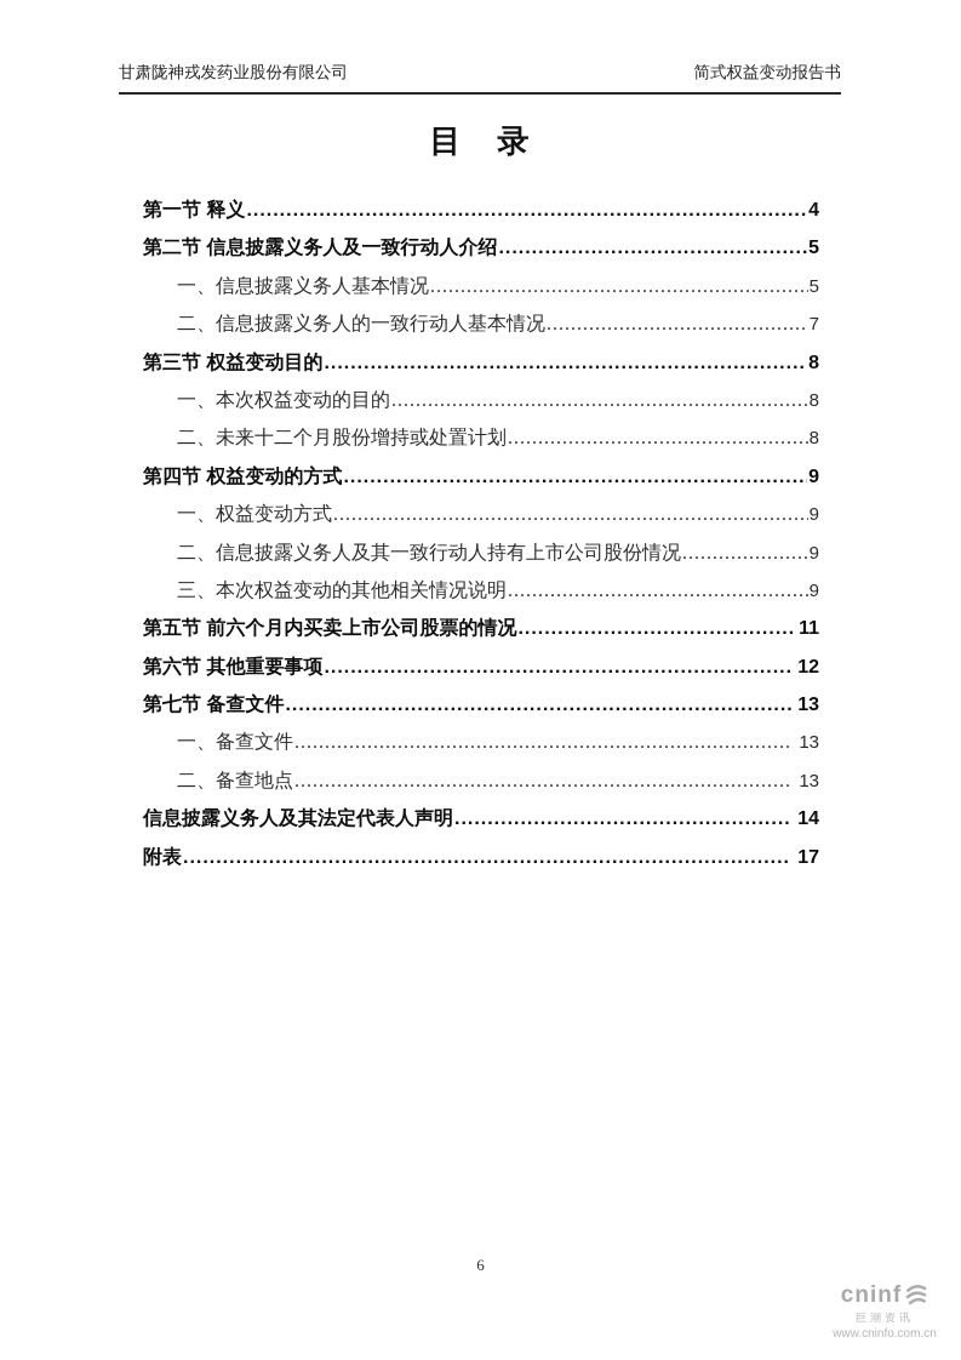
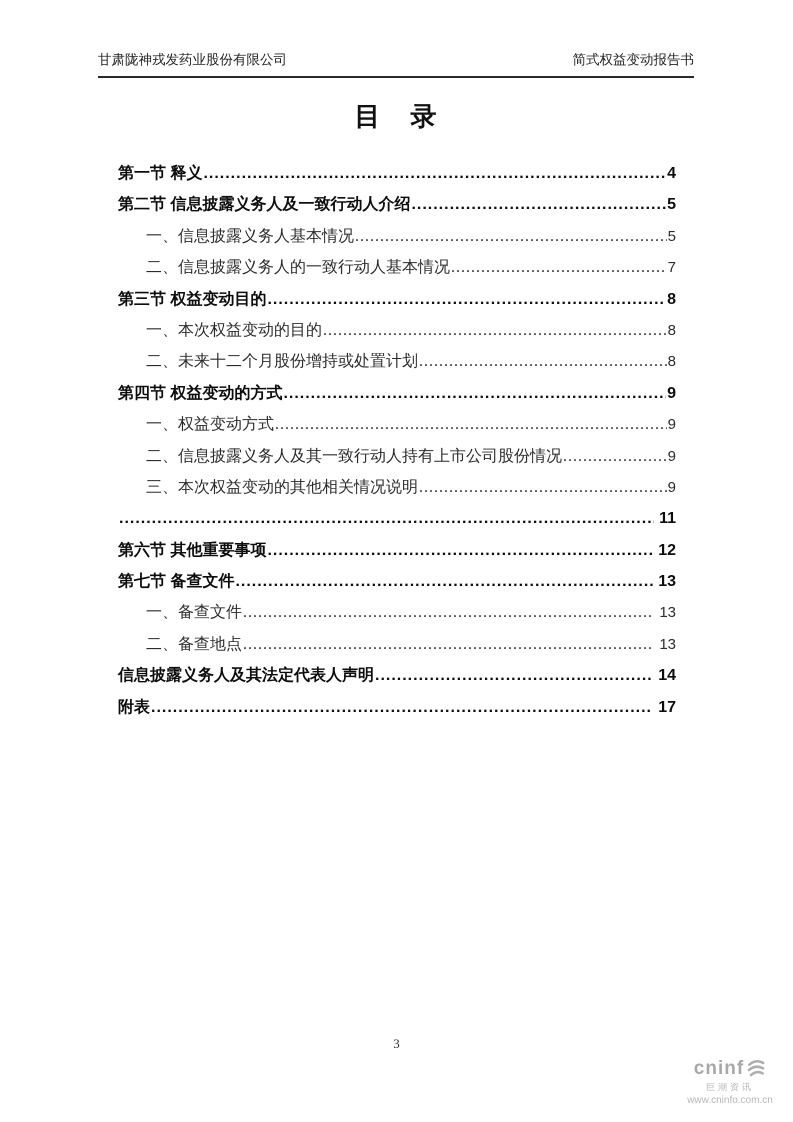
  甘肃陇神戎发药业股份有限公司
  简式权益变动报告书
  目 录
  第一节 释义
  4
  第二节 信息披露义务人及一致行动人介绍
  5
  一、信息披露义务人基本情况
  5
  二、信息披露义务人的一致行动人基本情况
  7
  第三节 权益变动目的
  8
  一、本次权益变动的目的
  8
  二、未来十二个月股份增持或处置计划
  8
  第四节 权益变动的方式
  9
  一、权益变动方式
  9
  二、信息披露义务人及其一致行动人持有上市公司股份情况
  9
  三、本次权益变动的其他相关情况说明
  9
- 第五节 前六个月内买卖上市公司股票的情况
  11
  第六节 其他重要事项
  12
  第七节 备查文件
  13
  一、备查文件
  13
  二、备查地点
  13
  信息披露义务人及其法定代表人声明
  14
  附表
  17
- 6
+ 3
  cninf
  巨潮资讯
  www.cninfo.com.cn
